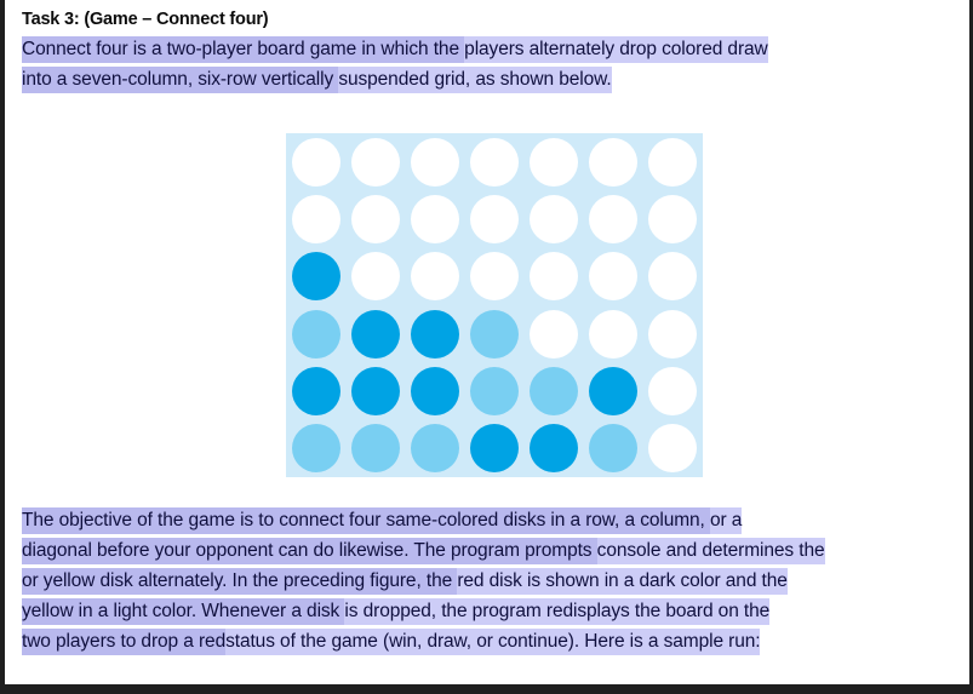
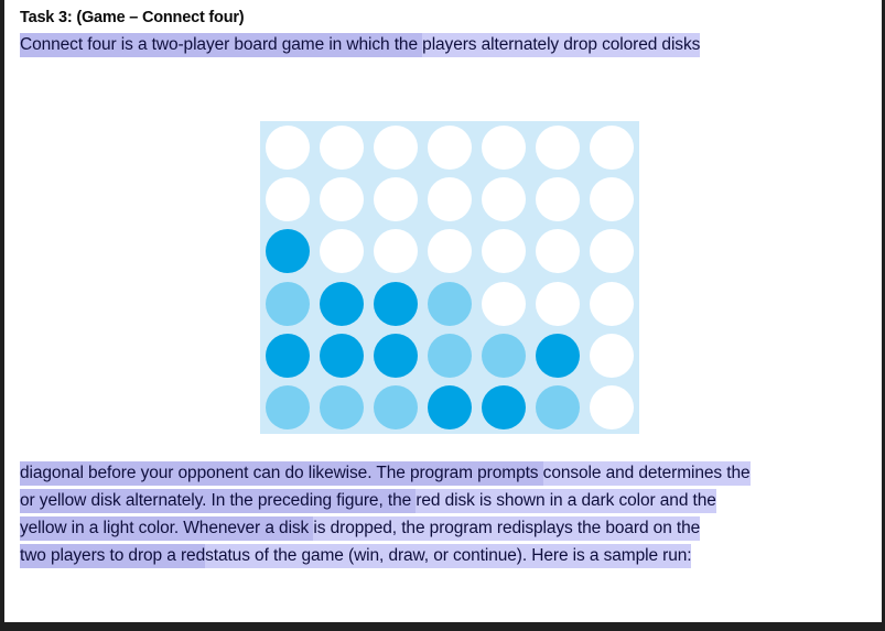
  Task 3: (Game – Connect four)
- Connect four is a two-player board game in which the players alternately drop colored draw
+ Connect four is a two-player board game in which the players alternately drop colored disks
- into a seven-column, six-row vertically suspended grid, as shown below.
- The objective of the game is to connect four same-colored disks in a row, a column, or a
  diagonal before your opponent can do likewise. The program prompts console and determines the
  or yellow disk alternately. In the preceding figure, the red disk is shown in a dark color and the
  yellow in a light color. Whenever a disk is dropped, the program redisplays the board on the
  two players to drop a redstatus of the game (win, draw, or continue). Here is a sample run:
